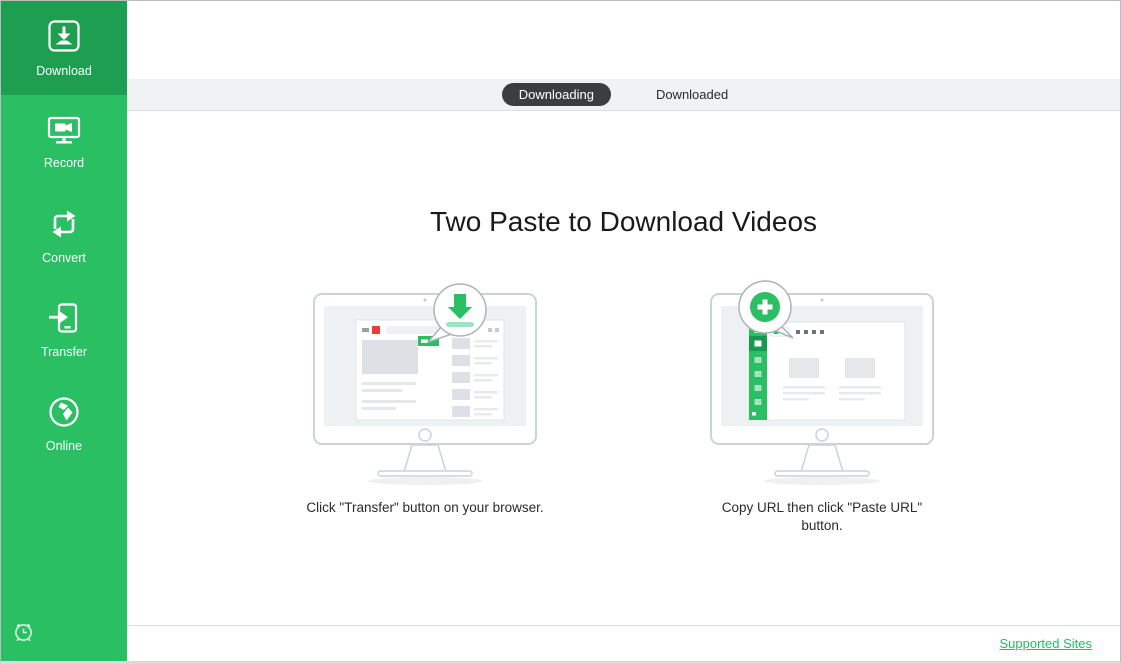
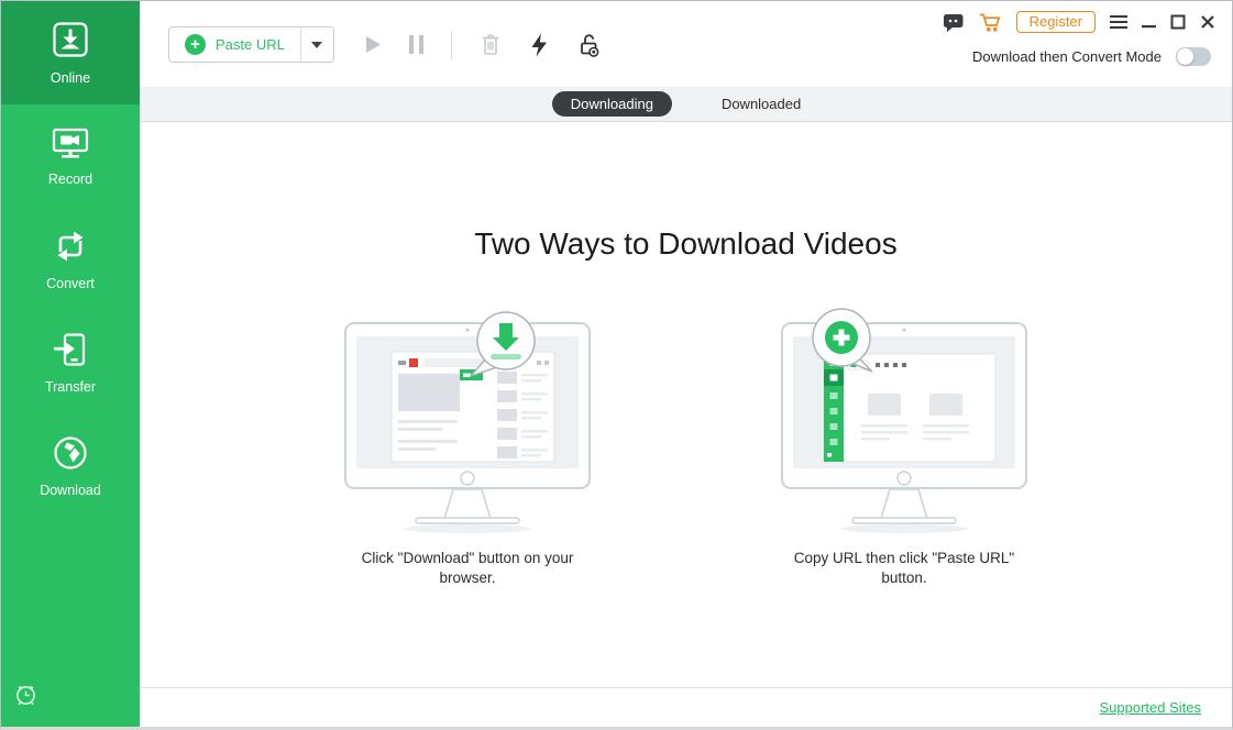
- Download
+ Online
  Record
  Convert
  Transfer
- Online
+ Download
+ +
+ Paste URL
+ Register
+ Download then Convert Mode
  Downloading
  Downloaded
- Two Paste to Download Videos
+ Two Ways to Download Videos
- Click "Transfer" button on your browser.
+ Click "Download" button on your browser.
  Copy URL then click "Paste URL" button.
  Supported Sites
